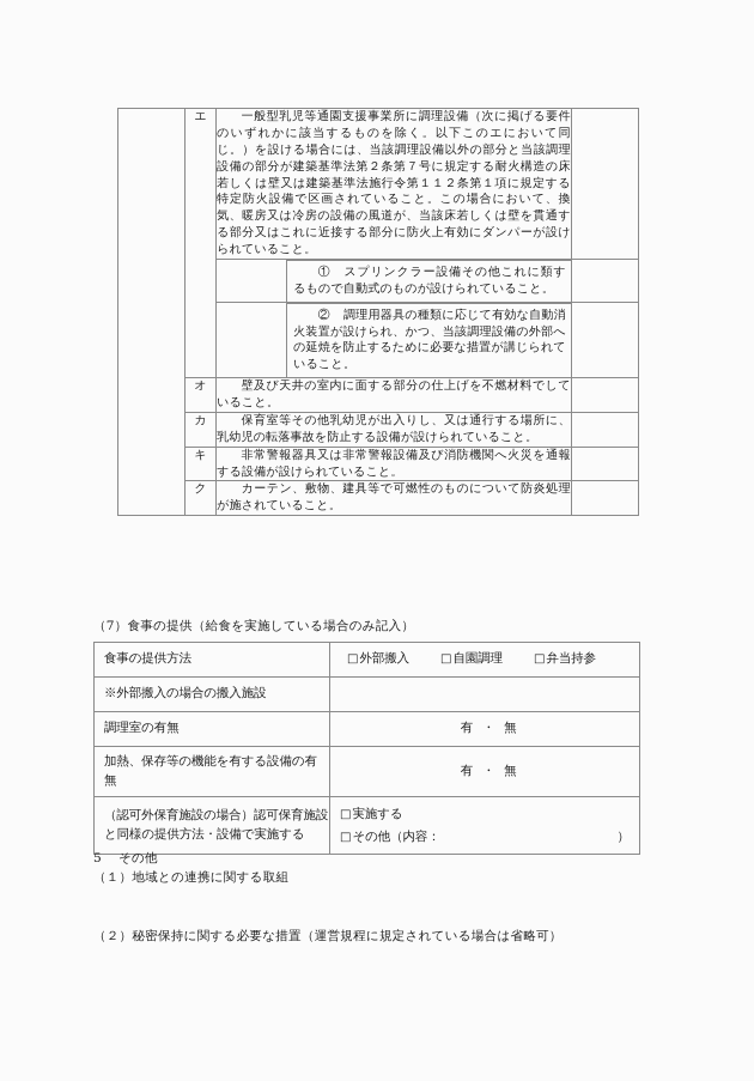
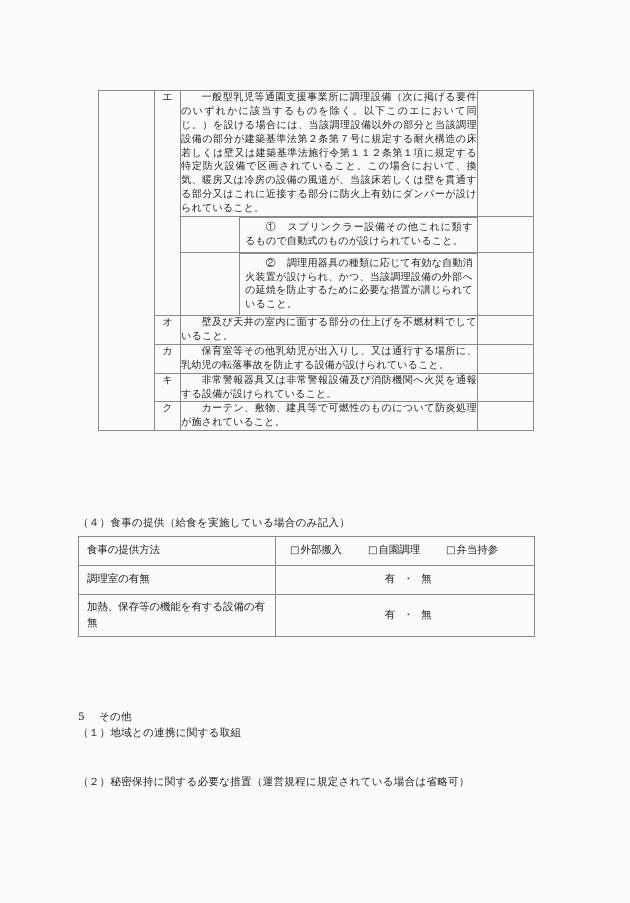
  	エ	一般型乳児等通園支援事業所に調理設備（次に掲げる要件のいずれかに該当するものを除く。以下このエにおいて同じ。）を設ける場合には、当該調理設備以外の部分と当該調理設備の部分が建築基準法第２条第７号に規定する耐火構造の床若しくは壁又は建築基準法施行令第１１２条第１項に規定する特定防火設備で区画されていること。この場合において、換気、暖房又は冷房の設備の風道が、当該床若しくは壁を貫通する部分又はこれに近接する部分に防火上有効にダンパーが設けられていること。
  ① スプリンクラー設備その他これに類するもので自動式のものが設けられていること。
  ② 調理用器具の種類に応じて有効な自動消火装置が設けられ、かつ、当該調理設備の外部への延焼を防止するために必要な措置が講じられていること。
  オ	壁及び天井の室内に面する部分の仕上げを不燃材料でしていること。
  カ	保育室等その他乳幼児が出入りし、又は通行する場所に、乳幼児の転落事故を防止する設備が設けられていること。
  キ	非常警報器具又は非常警報設備及び消防機関へ火災を通報する設備が設けられていること。
  ク	カーテン、敷物、建具等で可燃性のものについて防炎処理が施されていること。
- （7）食事の提供（給食を実施している場合のみ記入）
+ （４）食事の提供（給食を実施している場合のみ記入）
  食事の提供方法	□外部搬入 □自園調理 □弁当持参
- ※外部搬入の場合の搬入施設
  調理室の有無	有 ・ 無
  加熱、保存等の機能を有する設備の有無	有 ・ 無
- （認可外保育施設の場合）認可保育施設 と同様の提供方法・設備で実施する	□実施する □その他（内容： ）
  5 その他
  （１）地域との連携に関する取組
  （２）秘密保持に関する必要な措置（運営規程に規定されている場合は省略可）
